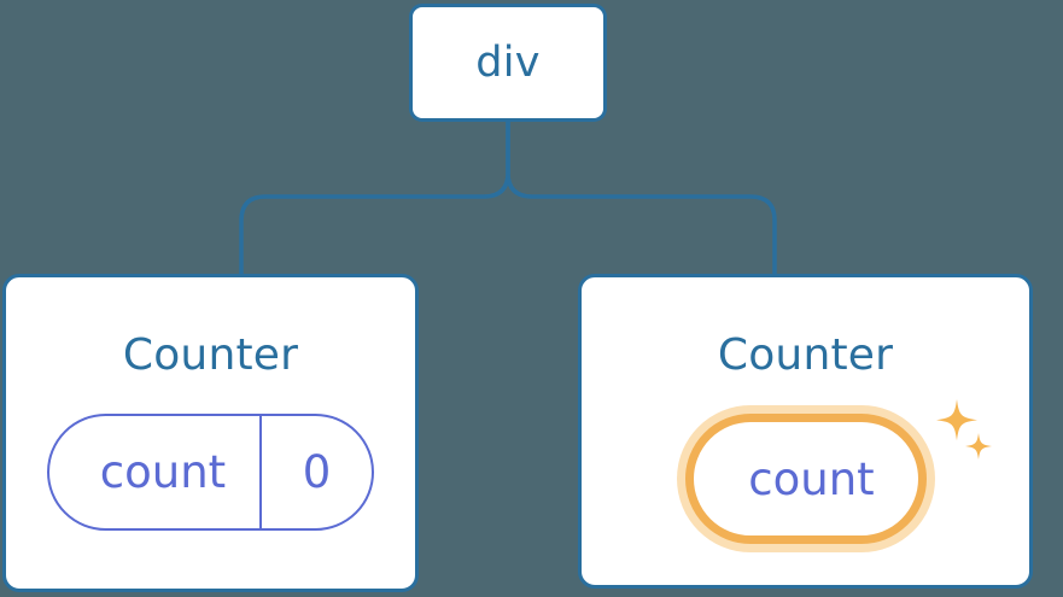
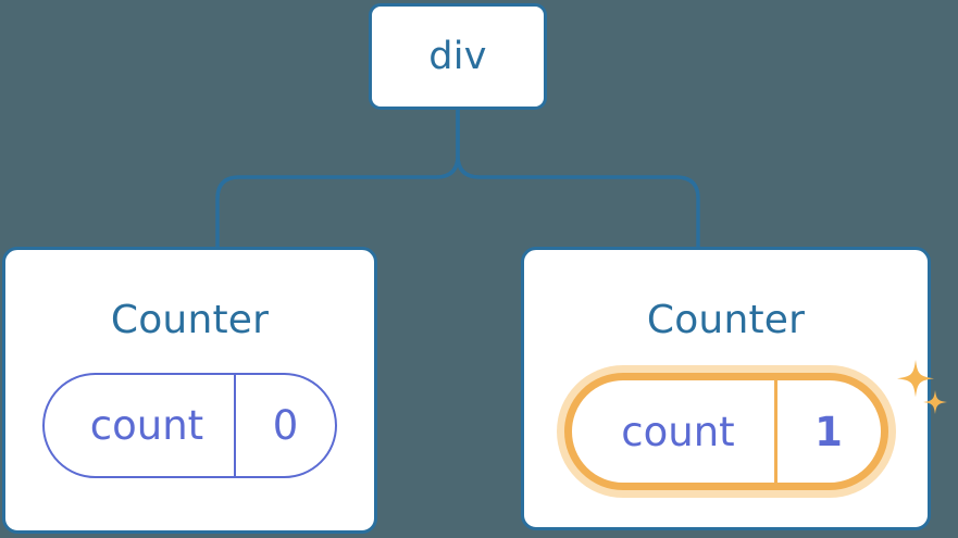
  div
  Counter
  count
  0
  Counter
  count
+ 1
